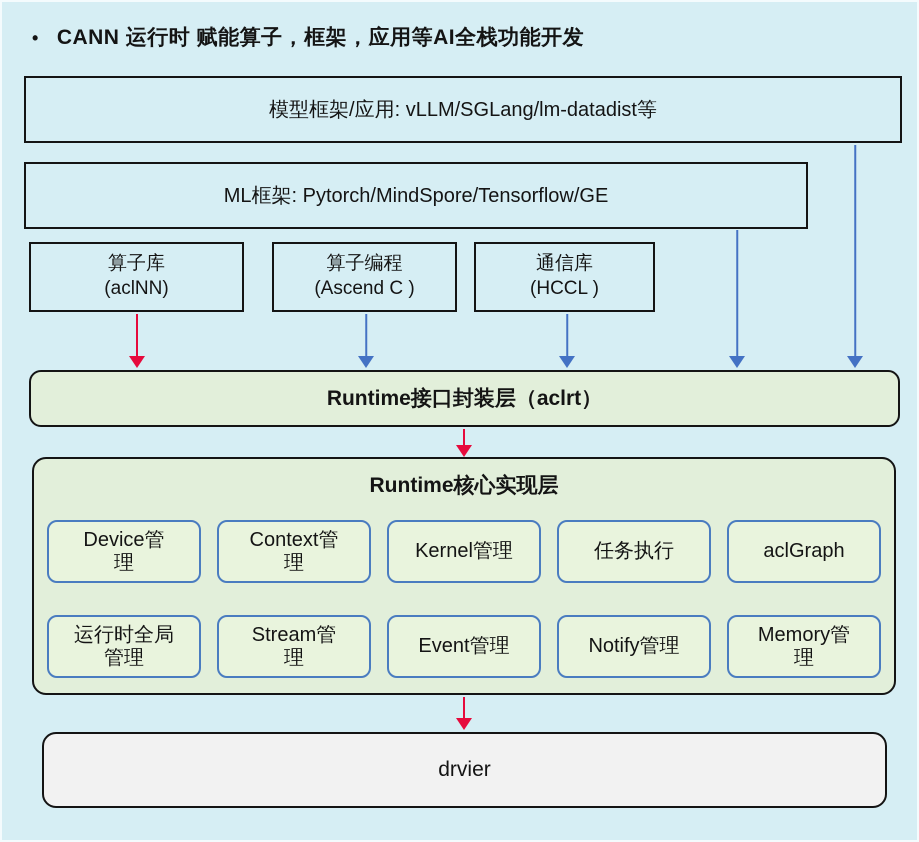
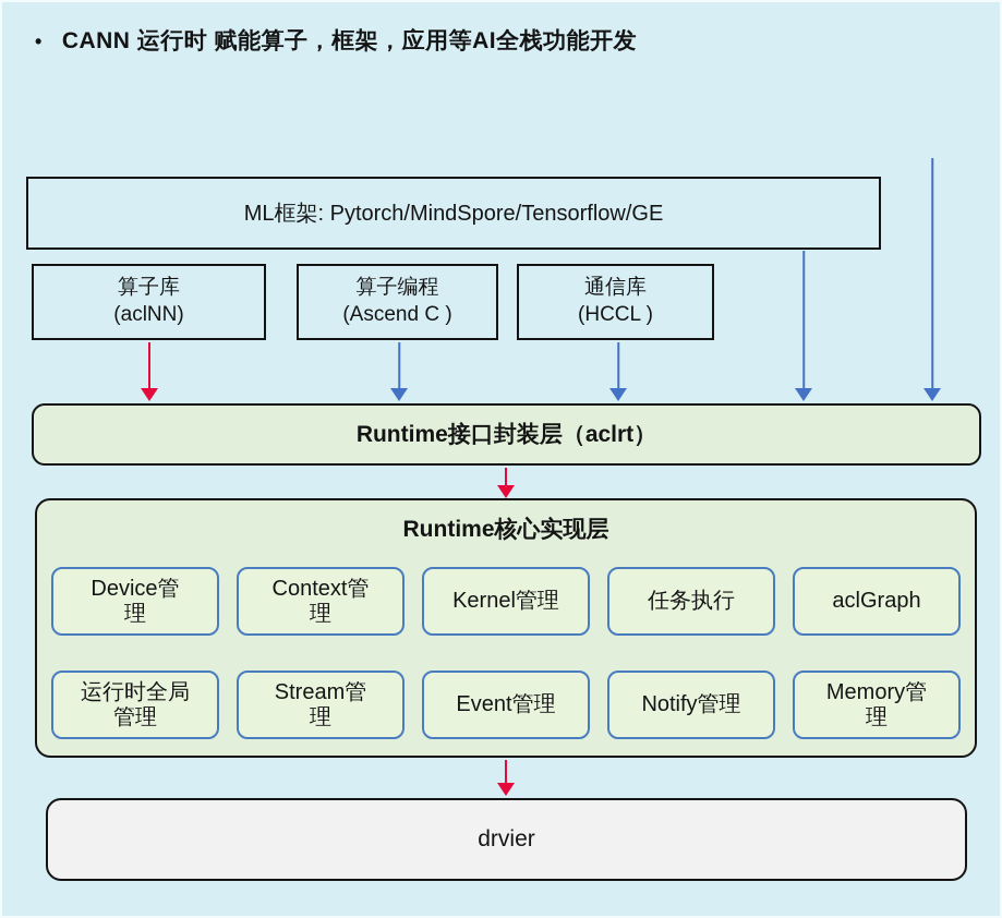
  •
  CANN 运行时 赋能算子，框架，应用等AI全栈功能开发
- 模型框架/应用: vLLM/SGLang/lm-datadist等
  ML框架: Pytorch/MindSpore/Tensorflow/GE
  算子库
  (aclNN)
  算子编程
  (Ascend C )
  通信库
  (HCCL )
  Runtime接口封装层（aclrt）
  Runtime核心实现层
  Device管
  理
  Context管
  理
  Kernel管理
  任务执行
  aclGraph
  运行时全局
  管理
  Stream管
  理
  Event管理
  Notify管理
  Memory管
  理
  drvier
